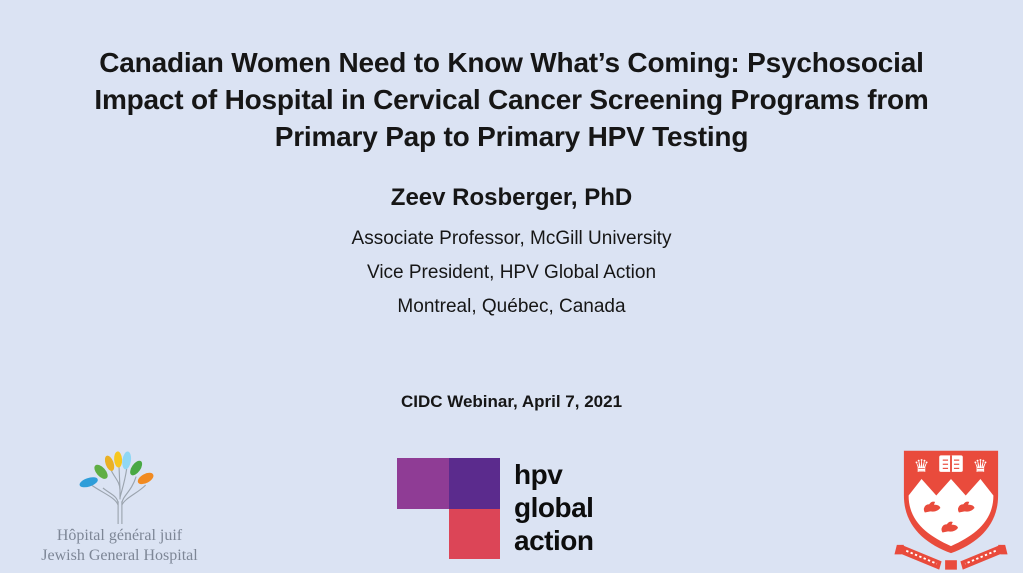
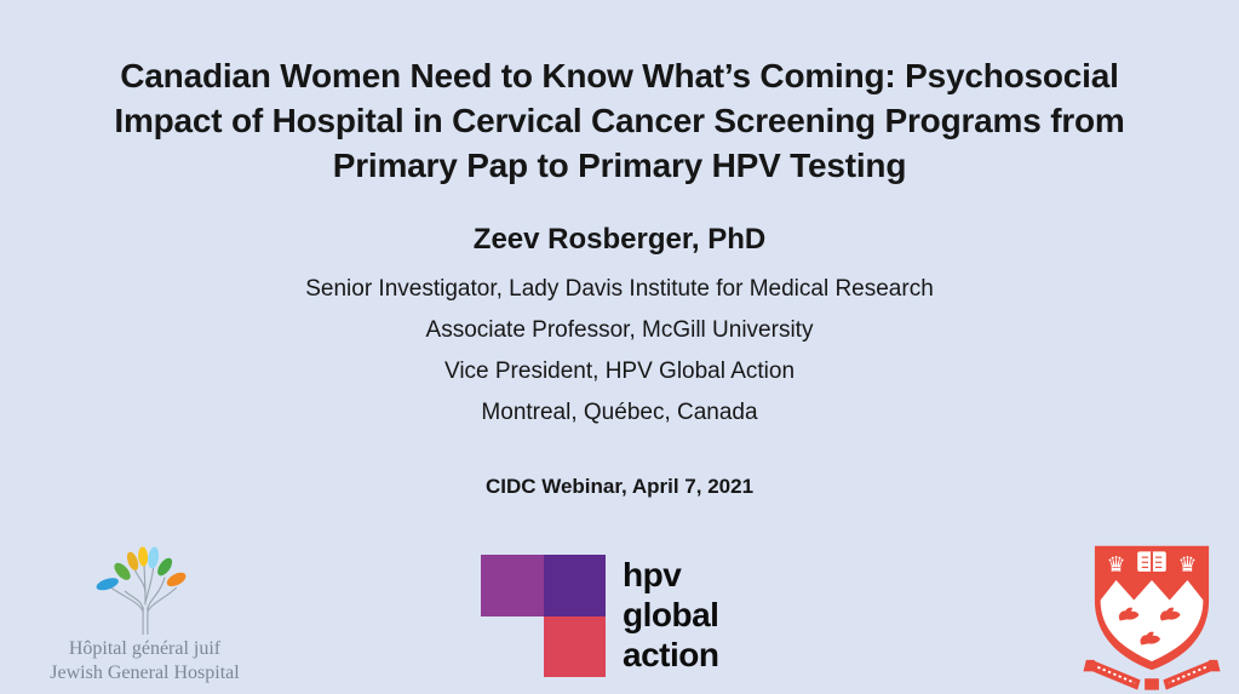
  Canadian Women Need to Know What’s Coming: Psychosocial
  Impact of Hospital in Cervical Cancer Screening Programs from
  Primary Pap to Primary HPV Testing
  Zeev Rosberger, PhD
+ Senior Investigator, Lady Davis Institute for Medical Research
  Associate Professor, McGill University
  Vice President, HPV Global Action
  Montreal, Québec, Canada
  CIDC Webinar, April 7, 2021
  Hôpital général juif
  Jewish General Hospital
  hpv
  global
  action
  ♛
  ♛
